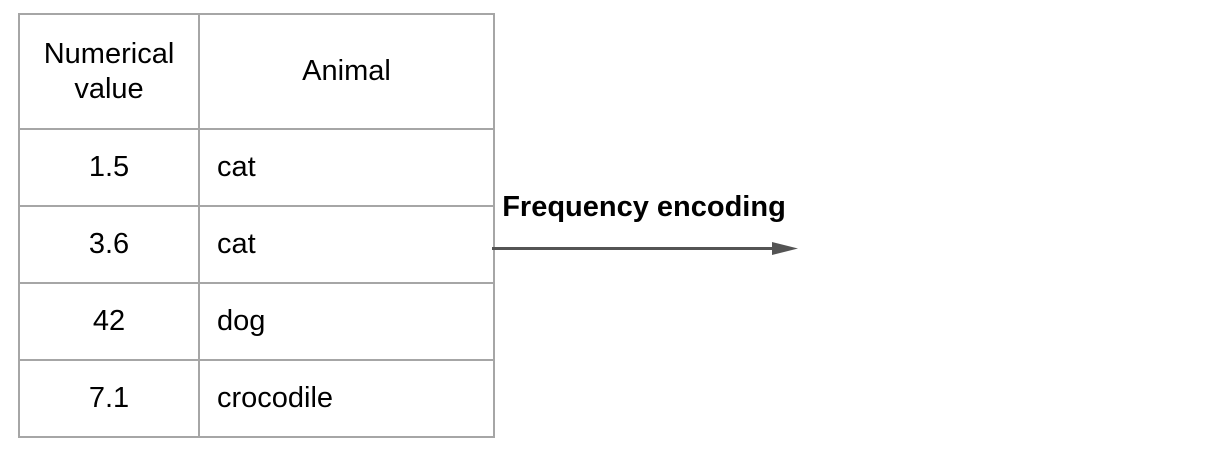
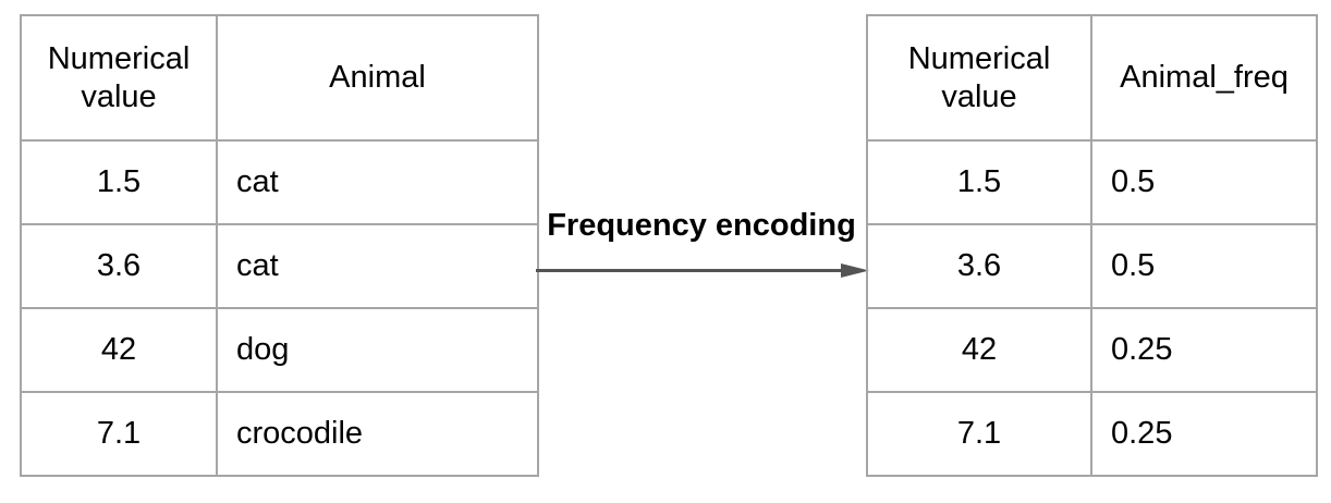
  Numerical value	Animal
  1.5	cat
  3.6	cat
  42	dog
  7.1	crocodile
  Frequency encoding
+ Numerical value	Animal_freq
+ 1.5	0.5
+ 3.6	0.5
+ 42	0.25
+ 7.1	0.25
